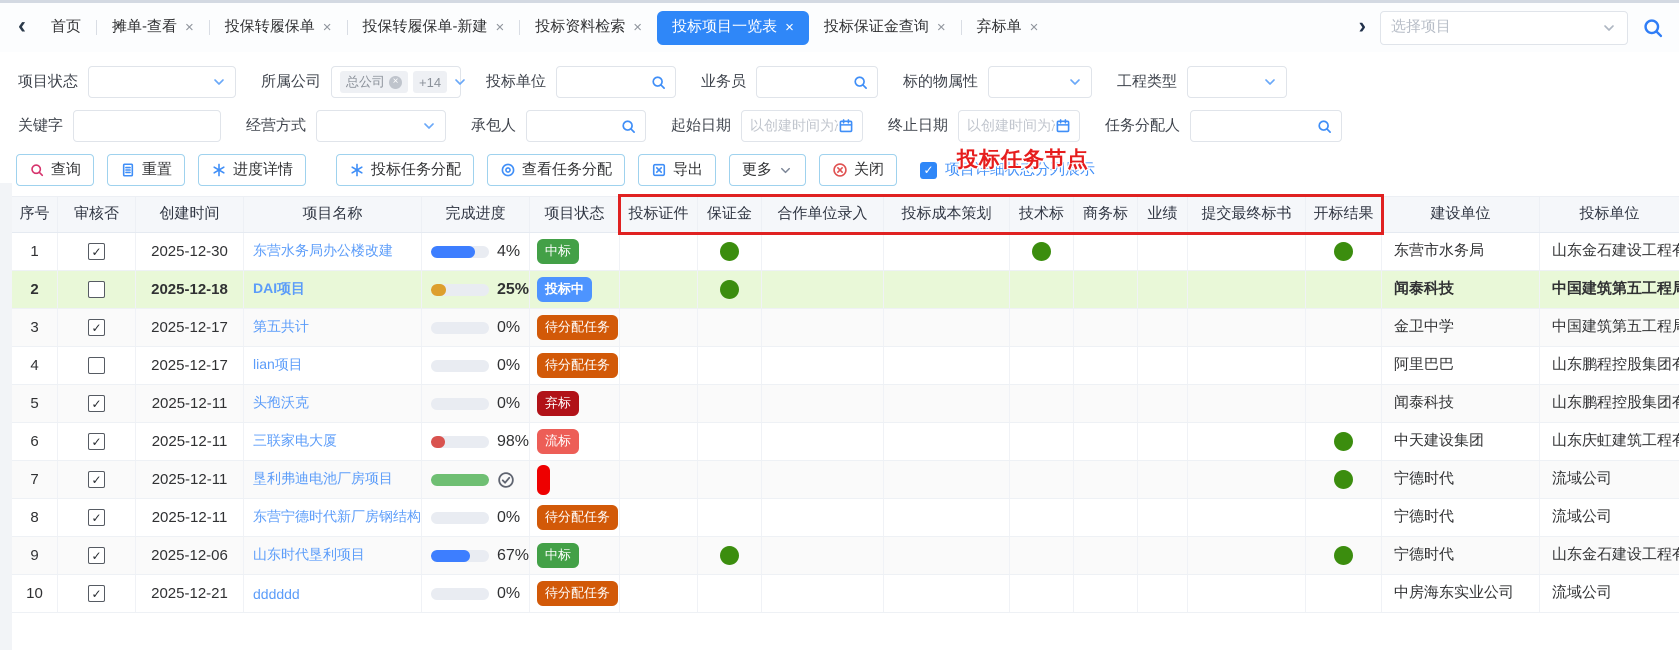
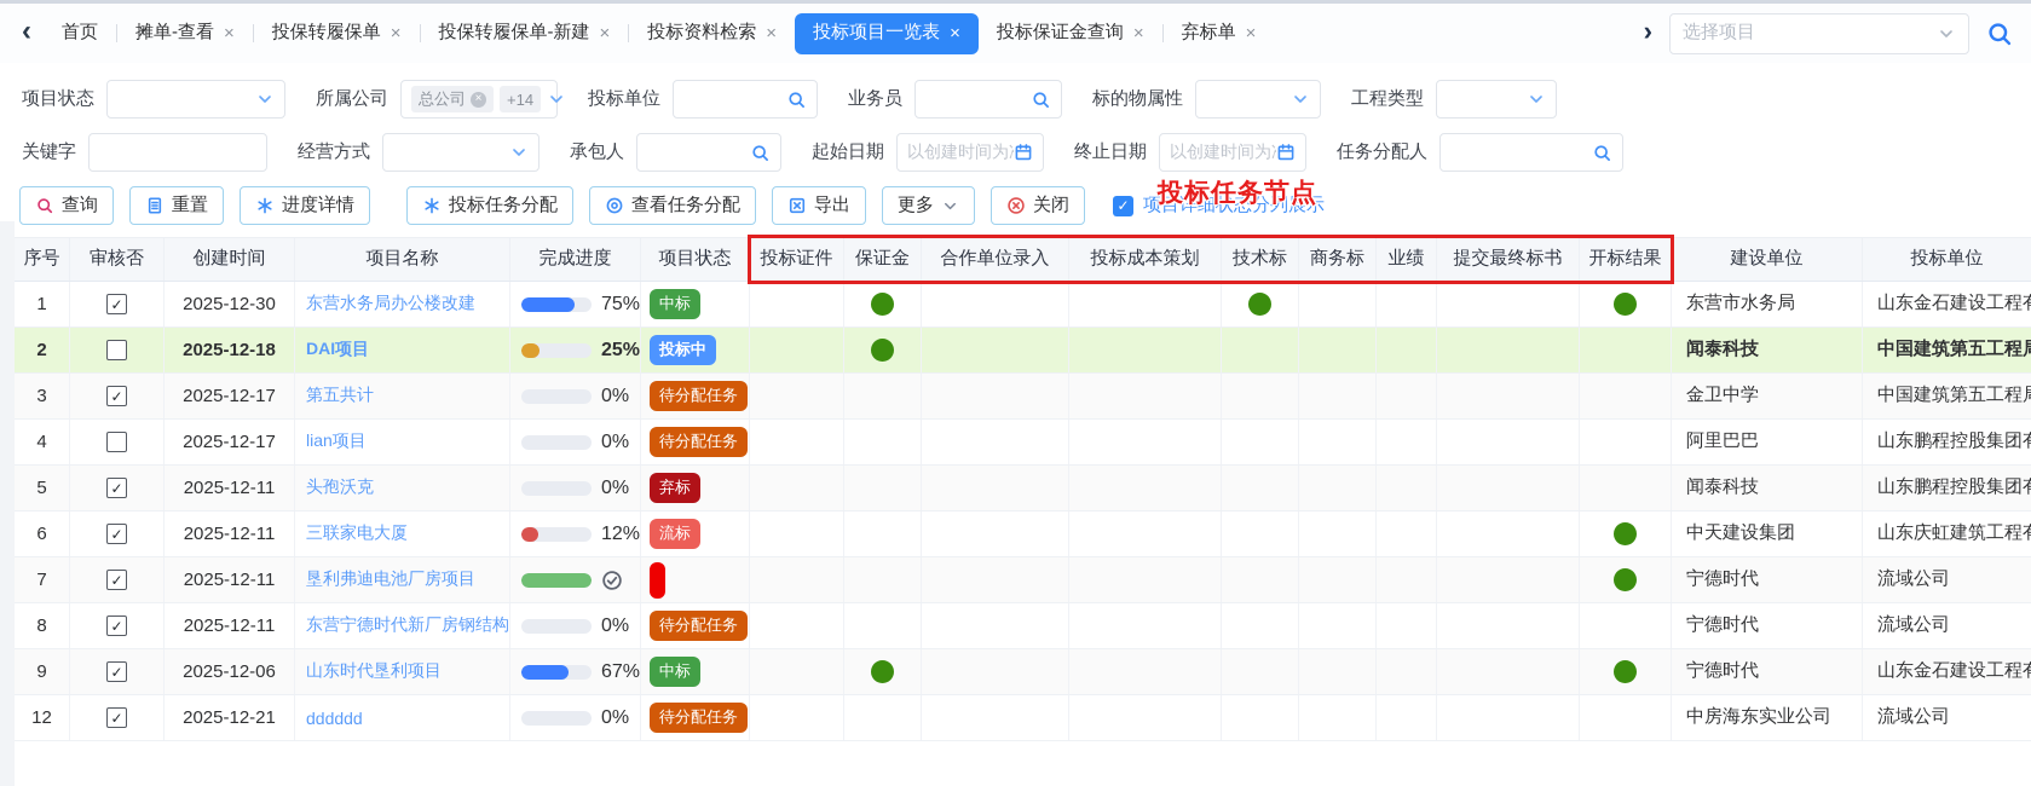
  ‹
  首页
  摊单-查看
  ×
  投保转履保单
  ×
  投保转履保单-新建
  ×
  投标资料检索
  ×
  投标项目一览表
  ×
  投标保证金查询
  ×
  弃标单
  ×
  ›
  选择项目
  项目状态
  所属公司
  总公司
  ×
  +14
  投标单位
  业务员
  标的物属性
  工程类型
  关键字
  经营方式
  承包人
  起始日期
  以创建时间为
  终止日期
  以创建时间为
  任务分配人
  查询
  重置
  进度详情
  投标任务分配
  查看任务分配
  导出
  更多
  关闭
  ✓
  项目详细状态分列展示
  投标任务节点
  序号
  审核否
  创建时间
  项目名称
  完成进度
  项目状态
  投标证件
  保证金
  合作单位录入
  投标成本策划
  技术标
  商务标
  业绩
  提交最终标书
  开标结果
  建设单位
  投标单位
  1
  ✓
  2025-12-30
  东营水务局办公楼改建
- 4%
+ 75%
  中标
  东营市水务局
  山东金石建设工程
  2
  2025-12-18
  DAI项目
  25%
  投标中
  闻泰科技
  中国建筑第五工程
  3
  ✓
  2025-12-17
  第五共计
  0%
  待分配任务
  金卫中学
  中国建筑第五工程
  4
  2025-12-17
  lian项目
  0%
  待分配任务
  阿里巴巴
  山东鹏程控股集团
  5
  ✓
  2025-12-11
  头孢沃克
  0%
  弃标
  闻泰科技
  山东鹏程控股集团
  6
  ✓
  2025-12-11
  三联家电大厦
- 98%
+ 12%
  流标
  中天建设集团
  山东庆虹建筑工程
  7
  ✓
  2025-12-11
  垦利弗迪电池厂房项目
  宁德时代
  流域公司
  8
  ✓
  2025-12-11
  东营宁德时代新厂房钢结构
  0%
  待分配任务
  宁德时代
  流域公司
  9
  ✓
  2025-12-06
  山东时代垦利项目
  67%
  中标
  宁德时代
  山东金石建设工程
- 10
+ 12
  ✓
  2025-12-21
  dddddd
  0%
  待分配任务
  中房海东实业公司
  流域公司
